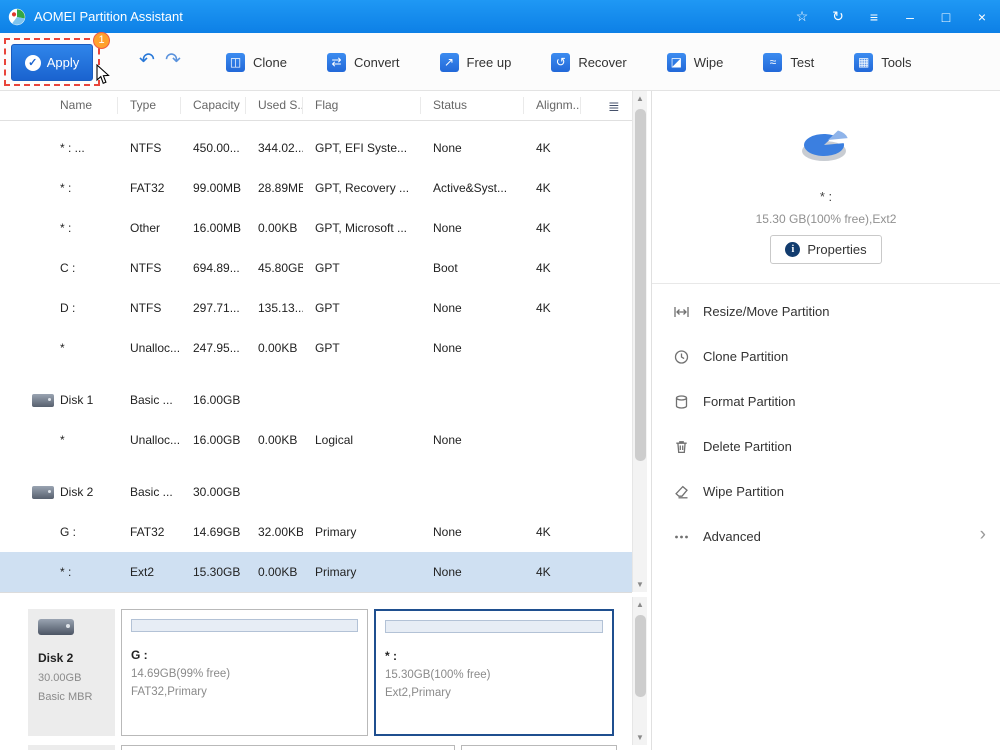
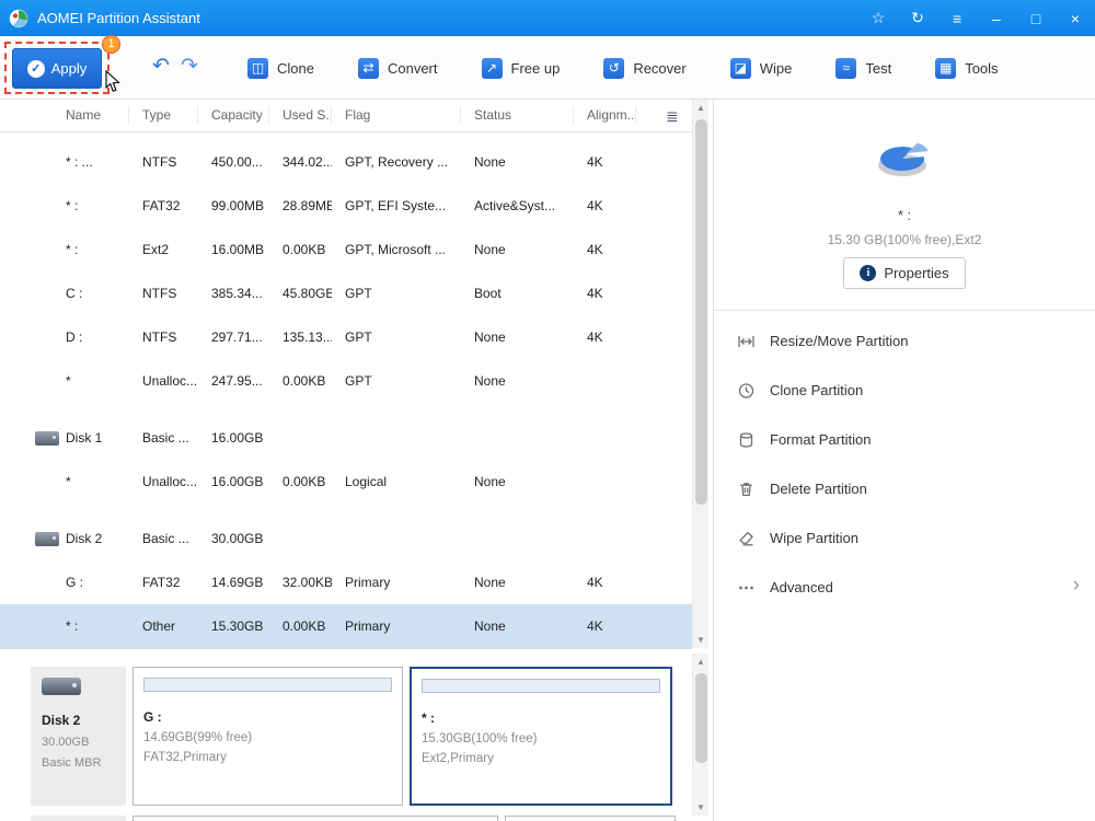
  AOMEI Partition Assistant
  ☆
  ↻
  ≡
  –
  □
  ×
  ✓
  Apply
  1
  ↶
  ↷
  ◫
  Clone
  ⇄
  Convert
  ↗
  Free up
  ↺
  Recover
  ◪
  Wipe
  ≈
  Test
  ▦
  Tools
  Name
  Type
  Capacity
  Used S..
  Flag
  Status
  Alignm..
  ≣
  * : ...
  NTFS
  450.00...
  344.02..
- GPT, EFI Syste...
+ GPT, Recovery ...
  None
  4K
  * :
  FAT32
  99.00MB
  28.89MB
- GPT, Recovery ...
+ GPT, EFI Syste...
  Active&Syst...
  4K
  * :
- Other
+ Ext2
  16.00MB
  0.00KB
  GPT, Microsoft ...
  None
  4K
  C :
  NTFS
- 694.89...
+ 385.34...
  45.80GB
  GPT
  Boot
  4K
  D :
  NTFS
  297.71...
  135.13..
  GPT
  None
  4K
  *
  Unalloc...
  247.95...
  0.00KB
  GPT
  None
  Disk 1
  Basic ...
  16.00GB
  *
  Unalloc...
  16.00GB
  0.00KB
  Logical
  None
  Disk 2
  Basic ...
  30.00GB
  G :
  FAT32
  14.69GB
  32.00KB
  Primary
  None
  4K
  * :
- Ext2
+ Other
  15.30GB
  0.00KB
  Primary
  None
  4K
  ▲
  ▼
  Disk 2
  30.00GB
  Basic MBR
  G :
  14.69GB(99% free)
  FAT32,Primary
  * :
  15.30GB(100% free)
  Ext2,Primary
  ▲
  ▼
  * :
  15.30 GB(100% free),Ext2
  i
  Properties
  Resize/Move Partition
  Clone Partition
  Format Partition
  Delete Partition
  Wipe Partition
  Advanced
  ›
